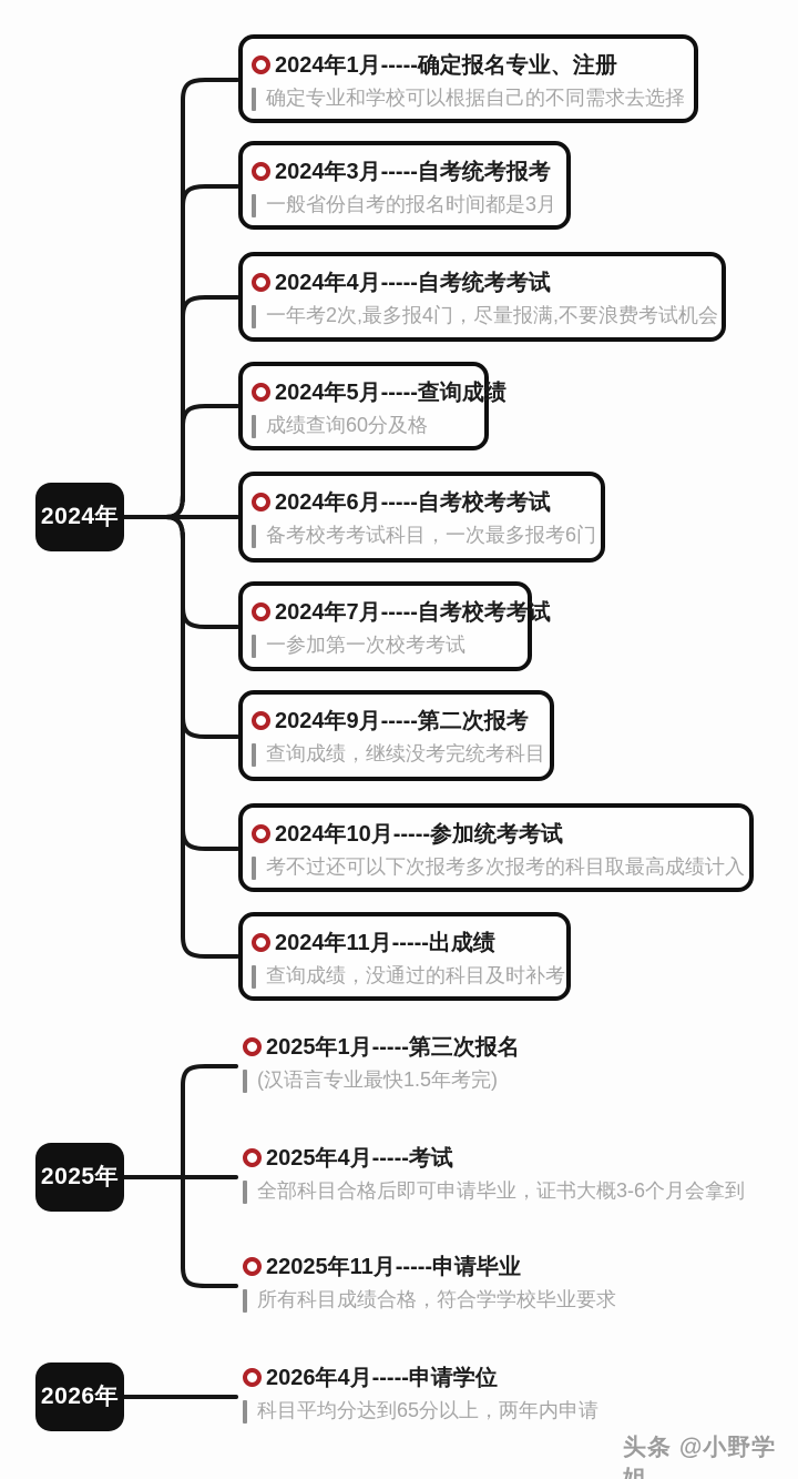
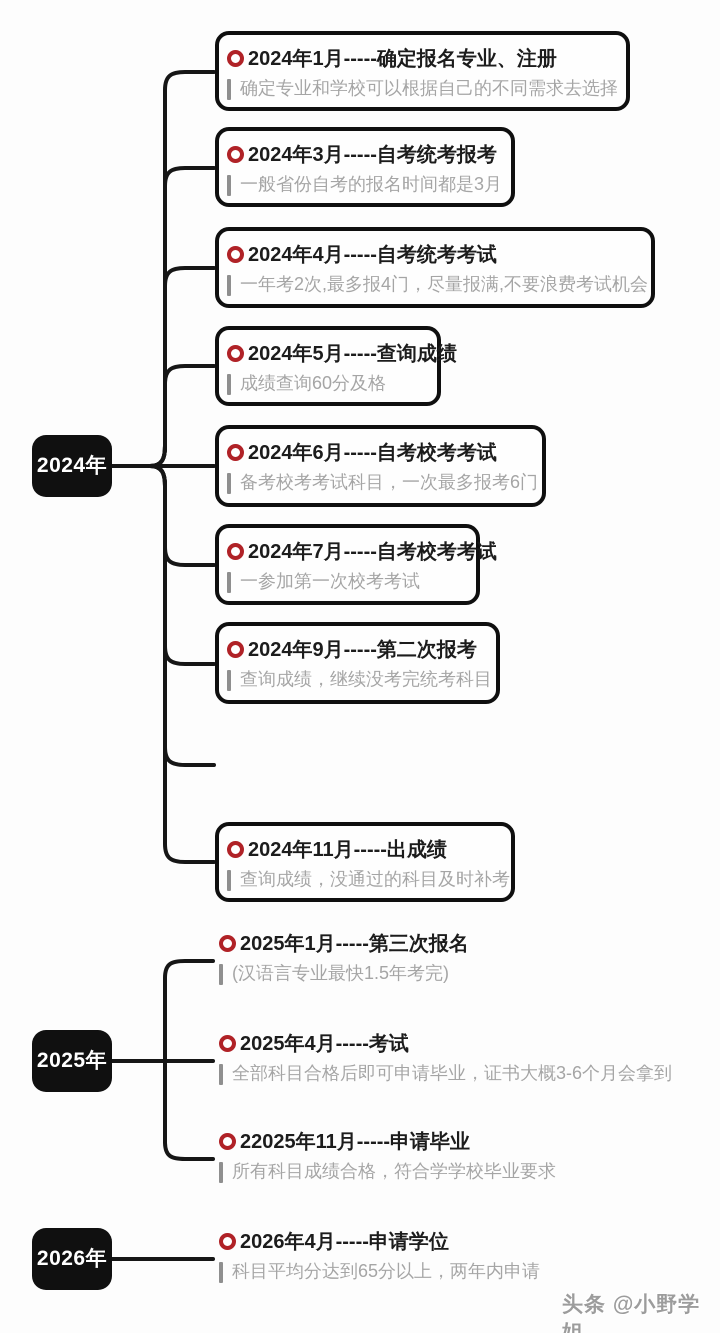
  2024年
  2025年
  2026年
  2024年1月-----确定报名专业、注册
  确定专业和学校可以根据自己的不同需求去选择
  2024年3月-----自考统考报考
  一般省份自考的报名时间都是3月
  2024年4月-----自考统考考试
  一年考2次,最多报4门，尽量报满,不要浪费考试机会
  2024年5月-----查询成绩
  成绩查询60分及格
  2024年6月-----自考校考考试
  备考校考考试科目，一次最多报考6门
  2024年7月-----自考校考考试
  一参加第一次校考考试
  2024年9月-----第二次报考
  查询成绩，继续没考完统考科目
- 2024年10月-----参加统考考试
- 考不过还可以下次报考多次报考的科目取最高成绩计入
  2024年11月-----出成绩
  查询成绩，没通过的科目及时补考
  2025年1月-----第三次报名
  (汉语言专业最快1.5年考完)
  2025年4月-----考试
  全部科目合格后即可申请毕业，证书大概3-6个月会拿到
  22025年11月-----申请毕业
  所有科目成绩合格，符合学学校毕业要求
  2026年4月-----申请学位
  科目平均分达到65分以上，两年内申请
  头条 @小野学
